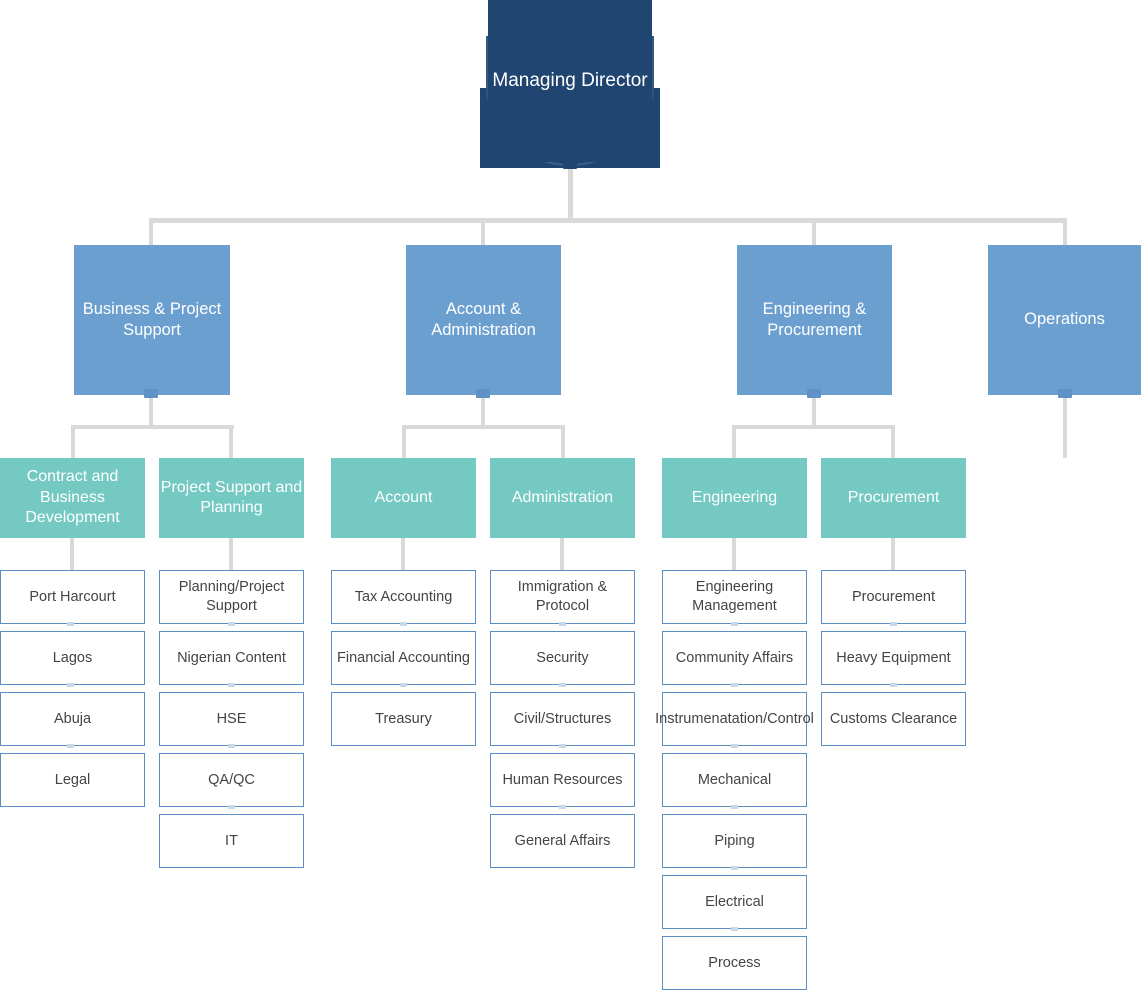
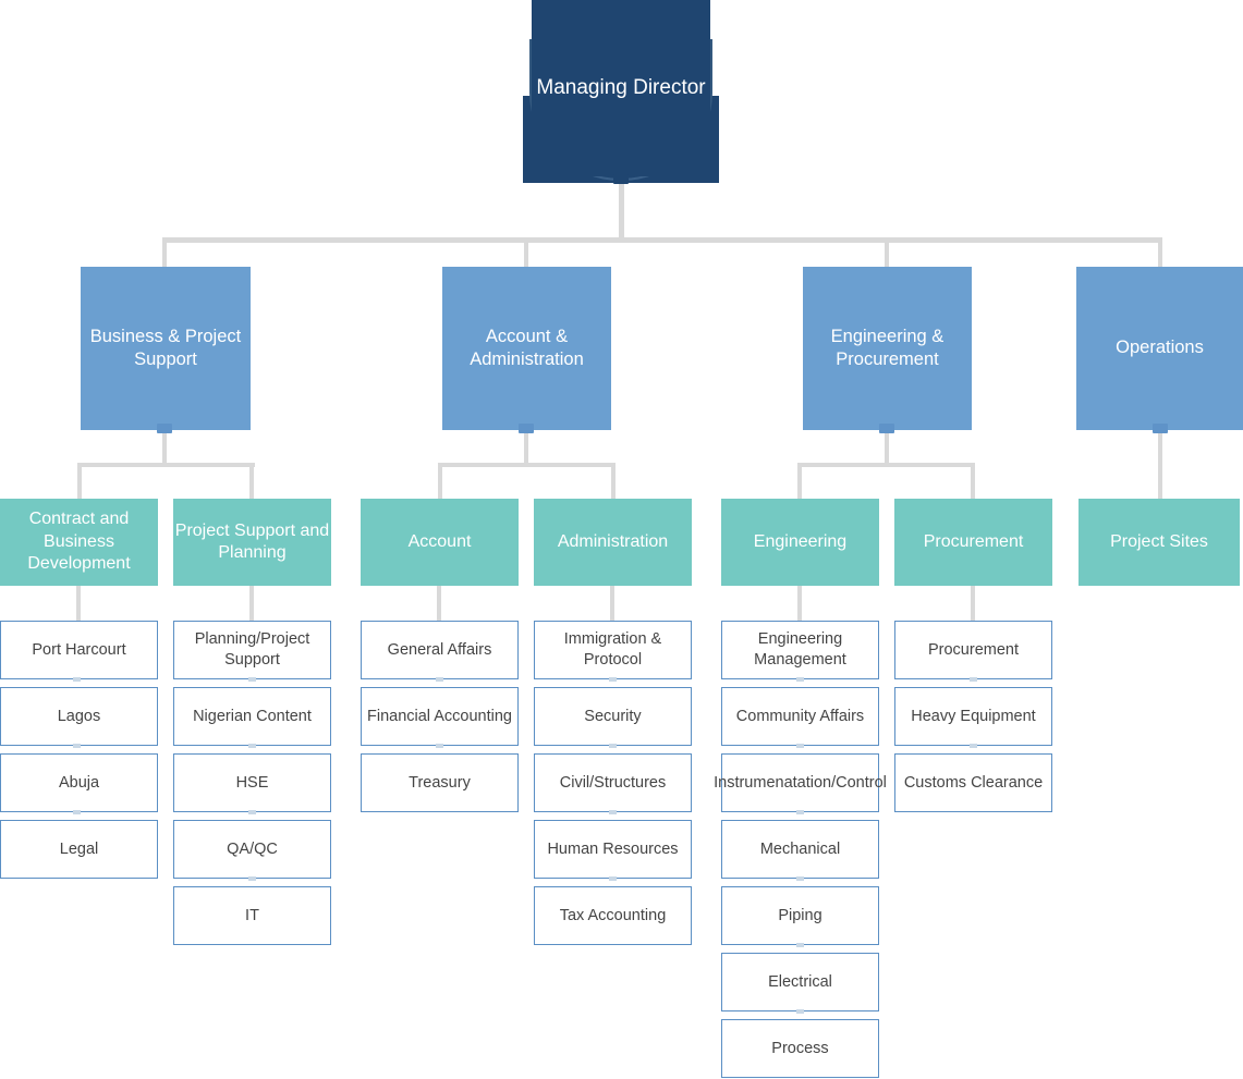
  Managing Director
  Business & Project Support
  Account & Administration
  Engineering & Procurement
  Operations
  Contract and Business Development
  Project Support and Planning
  Account
  Administration
  Engineering
  Procurement
+ Project Sites
  Port Harcourt
  Lagos
  Abuja
  Legal
  Planning/Project Support
  Nigerian Content
  HSE
  QA/QC
  IT
- Tax Accounting
+ General Affairs
  Financial Accounting
  Treasury
  Immigration & Protocol
  Security
  Civil/Structures
  Human Resources
- General Affairs
+ Tax Accounting
  Engineering Management
  Community Affairs
  Instrumenatation/Control
  Mechanical
  Piping
  Electrical
  Process
  Procurement
  Heavy Equipment
  Customs Clearance
